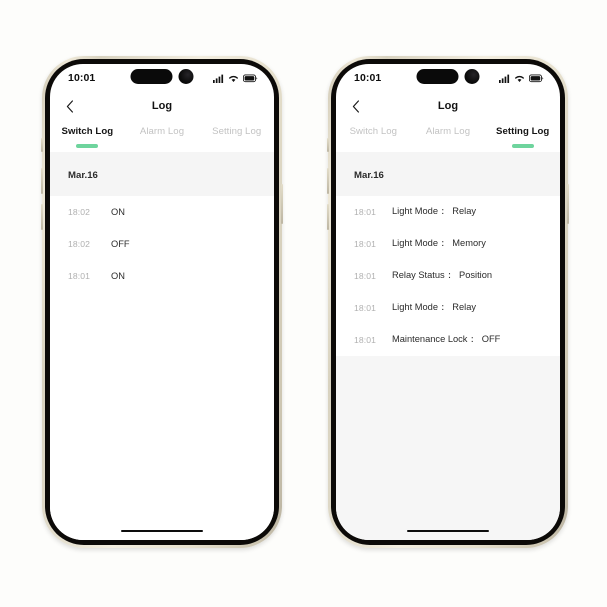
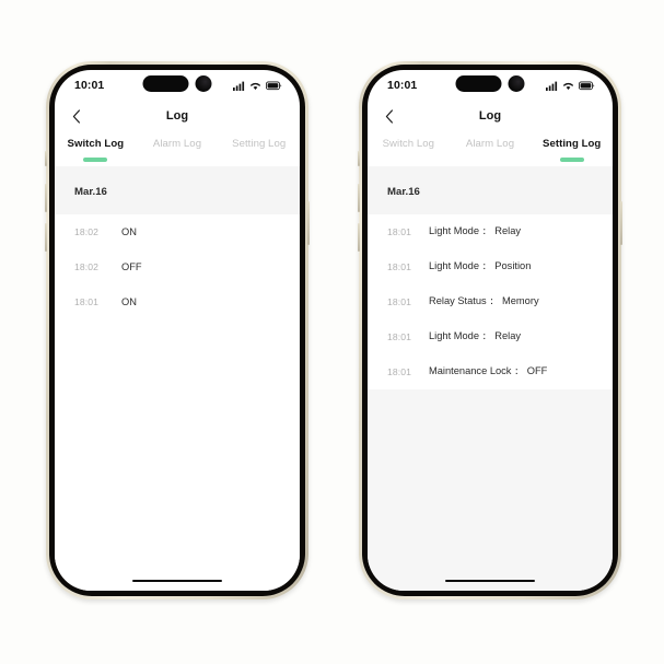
  10:01
  Log
  Switch Log
  Alarm Log
  Setting Log
  Mar.16
  18:02
  ON
  18:02
  OFF
  18:01
  ON
  10:01
  Log
  Switch Log
  Alarm Log
  Setting Log
  Mar.16
  18:01
  Light Mode： Relay
  18:01
- Light Mode： Memory
+ Light Mode： Position
  18:01
- Relay Status： Position
+ Relay Status： Memory
  18:01
  Light Mode： Relay
  18:01
  Maintenance Lock： OFF
